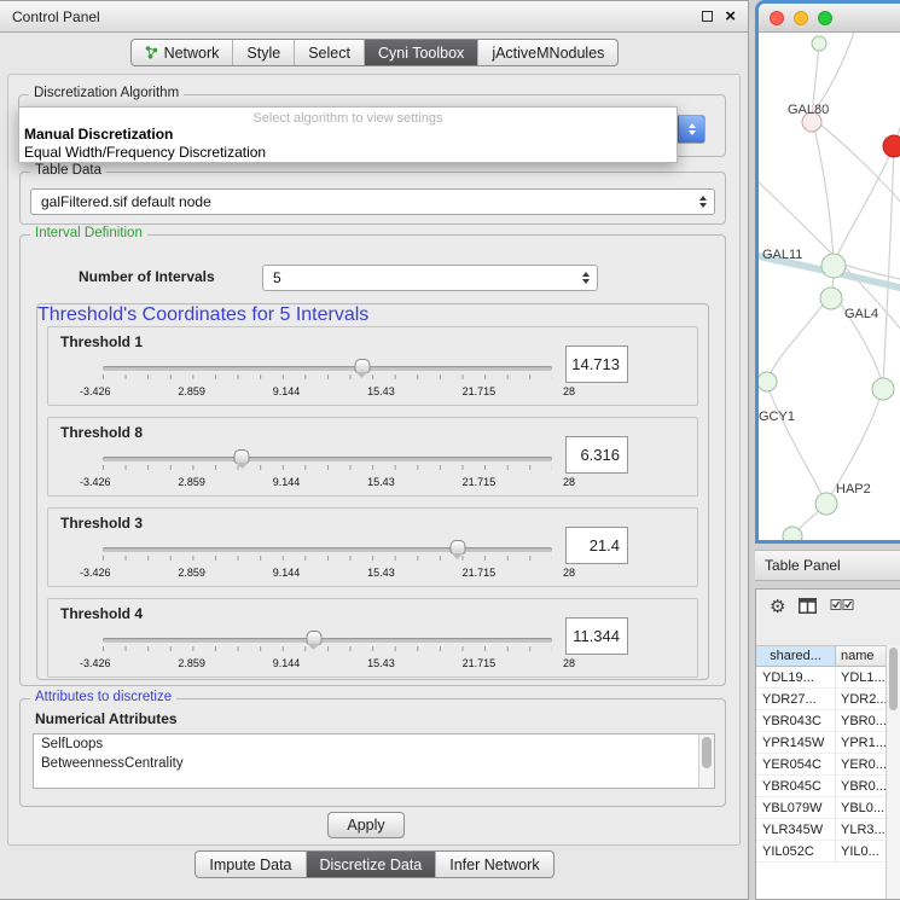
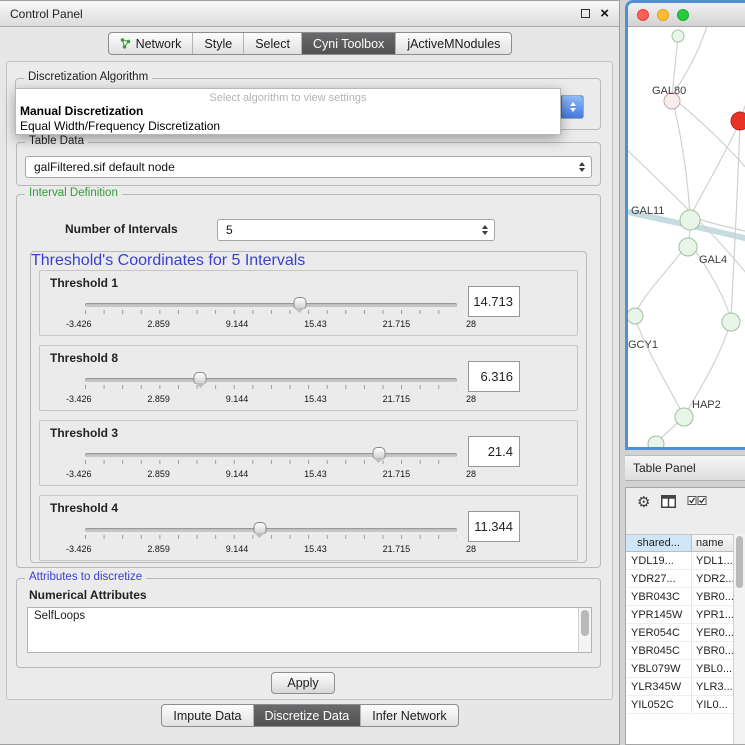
  Control Panel
  ×
  Network
  Style
  Select
  Cyni Toolbox
  jActiveMNodules
  Discretization Algorithm
  Table Data
  galFiltered.sif default node
  Interval Definition
  Number of Intervals
  5
  Threshold's Coordinates for 5 Intervals
  Threshold 1
  -3.426
  2.859
  9.144
  15.43
  21.715
  28
  14.713
  Threshold 8
  -3.426
  2.859
  9.144
  15.43
  21.715
  28
  6.316
  Threshold 3
  -3.426
  2.859
  9.144
  15.43
  21.715
  28
  21.4
  Threshold 4
  -3.426
  2.859
  9.144
  15.43
  21.715
  28
  11.344
  Attributes to discretize
  Numerical Attributes
  SelfLoops
- BetweennessCentrality
  Apply
  Select algorithm to view settings
  Manual Discretization
  Equal Width/Frequency Discretization
  Impute Data
  Discretize Data
  Infer Network
  GAL80
  GAL11
  GAL4
  GCY1
  HAP2
  Table Panel
  ⚙
  shared...
  name
  YDL19...
  YDL1...
  YDR27...
  YDR2..
  YBR043C
  YBR0..
  YPR145W
  YPR1..
  YER054C
  YER0..
  YBR045C
  YBR0..
  YBL079W
  YBL0...
  YLR345W
  YLR3...
  YIL052C
  YIL0...
